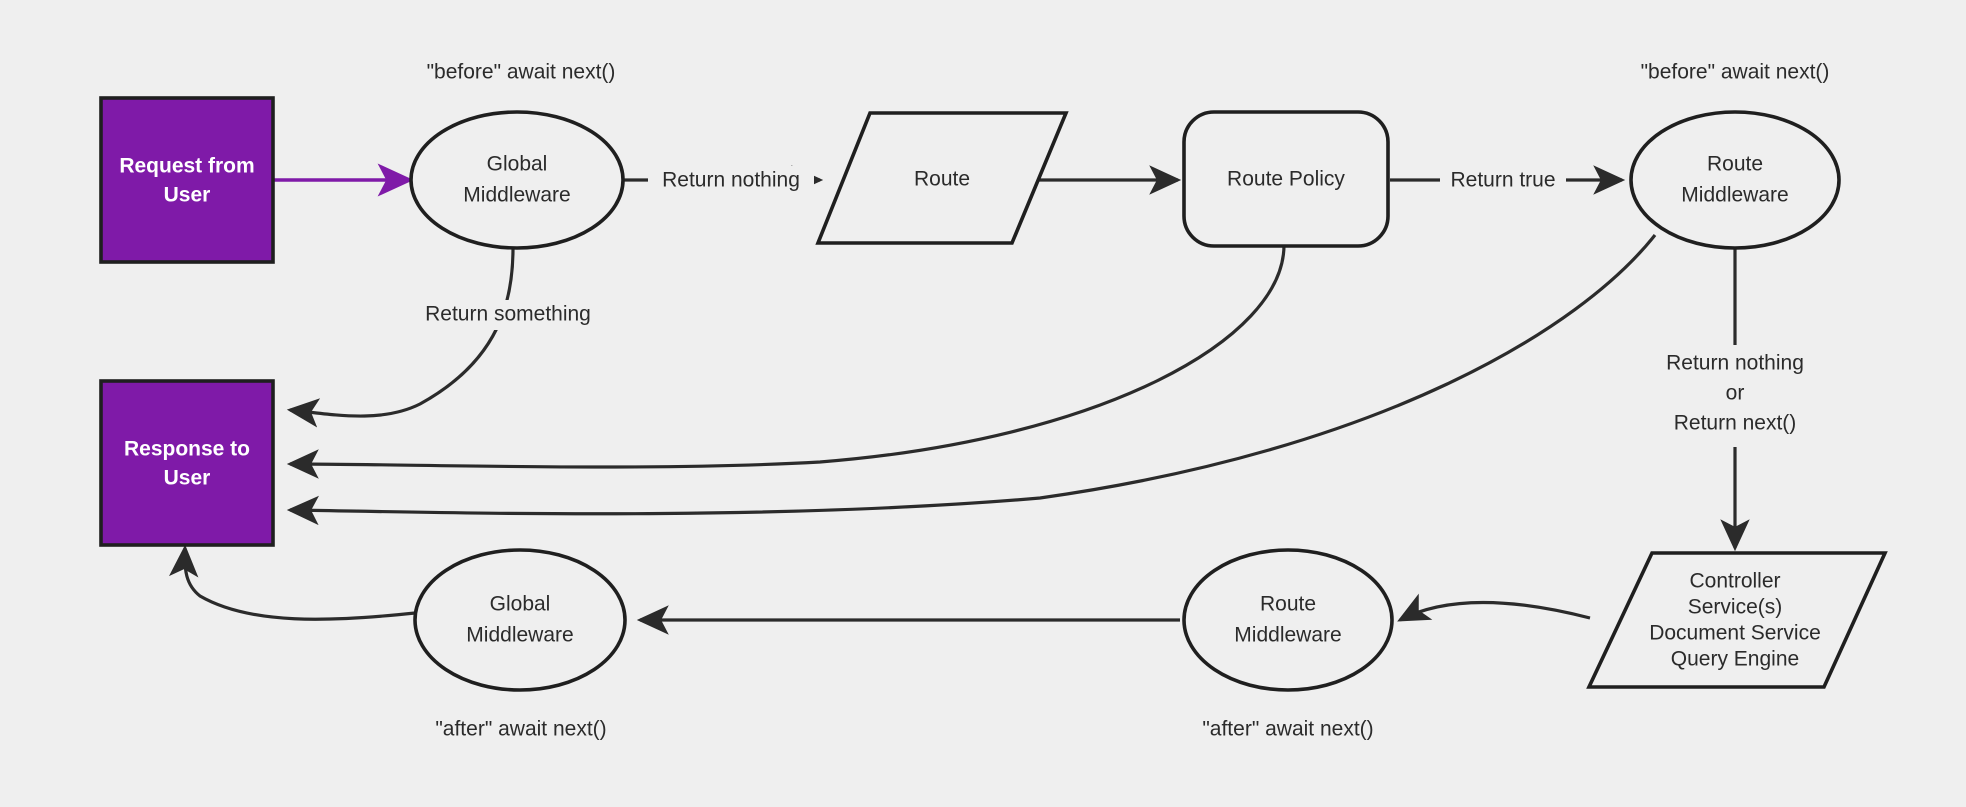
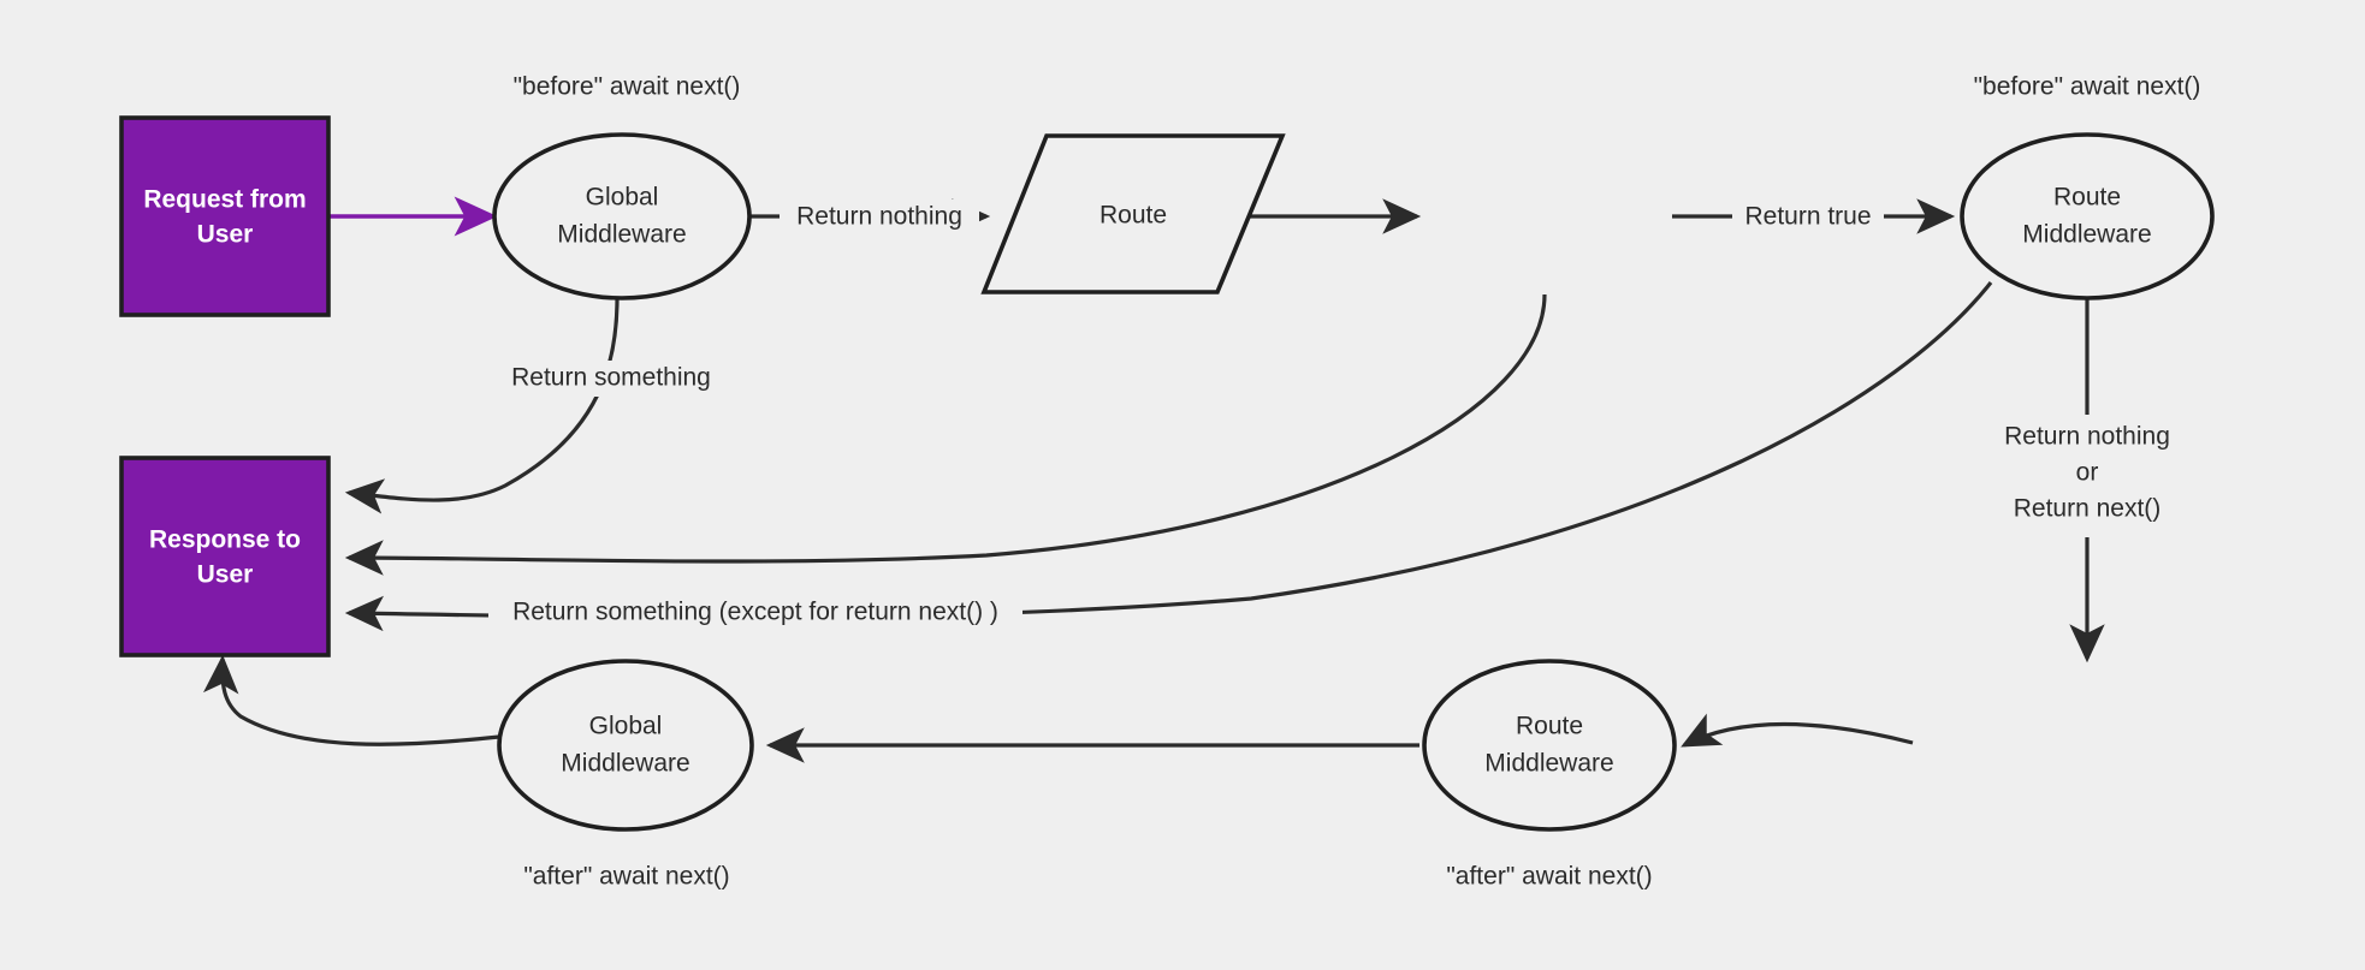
  Request from
  User
  Global
  Middleware
  Route
- Route Policy
  Route
  Middleware
  Response to
  User
  Global
  Middleware
  Route
  Middleware
- Controller
- Service(s)
- Document Service
- Query Engine
  Return nothing
  Return true
  Return something
+ Return something (except for return next() )
  Return nothing
  or
  Return next()
  "before" await next()
  "before" await next()
  "after" await next()
  "after" await next()
